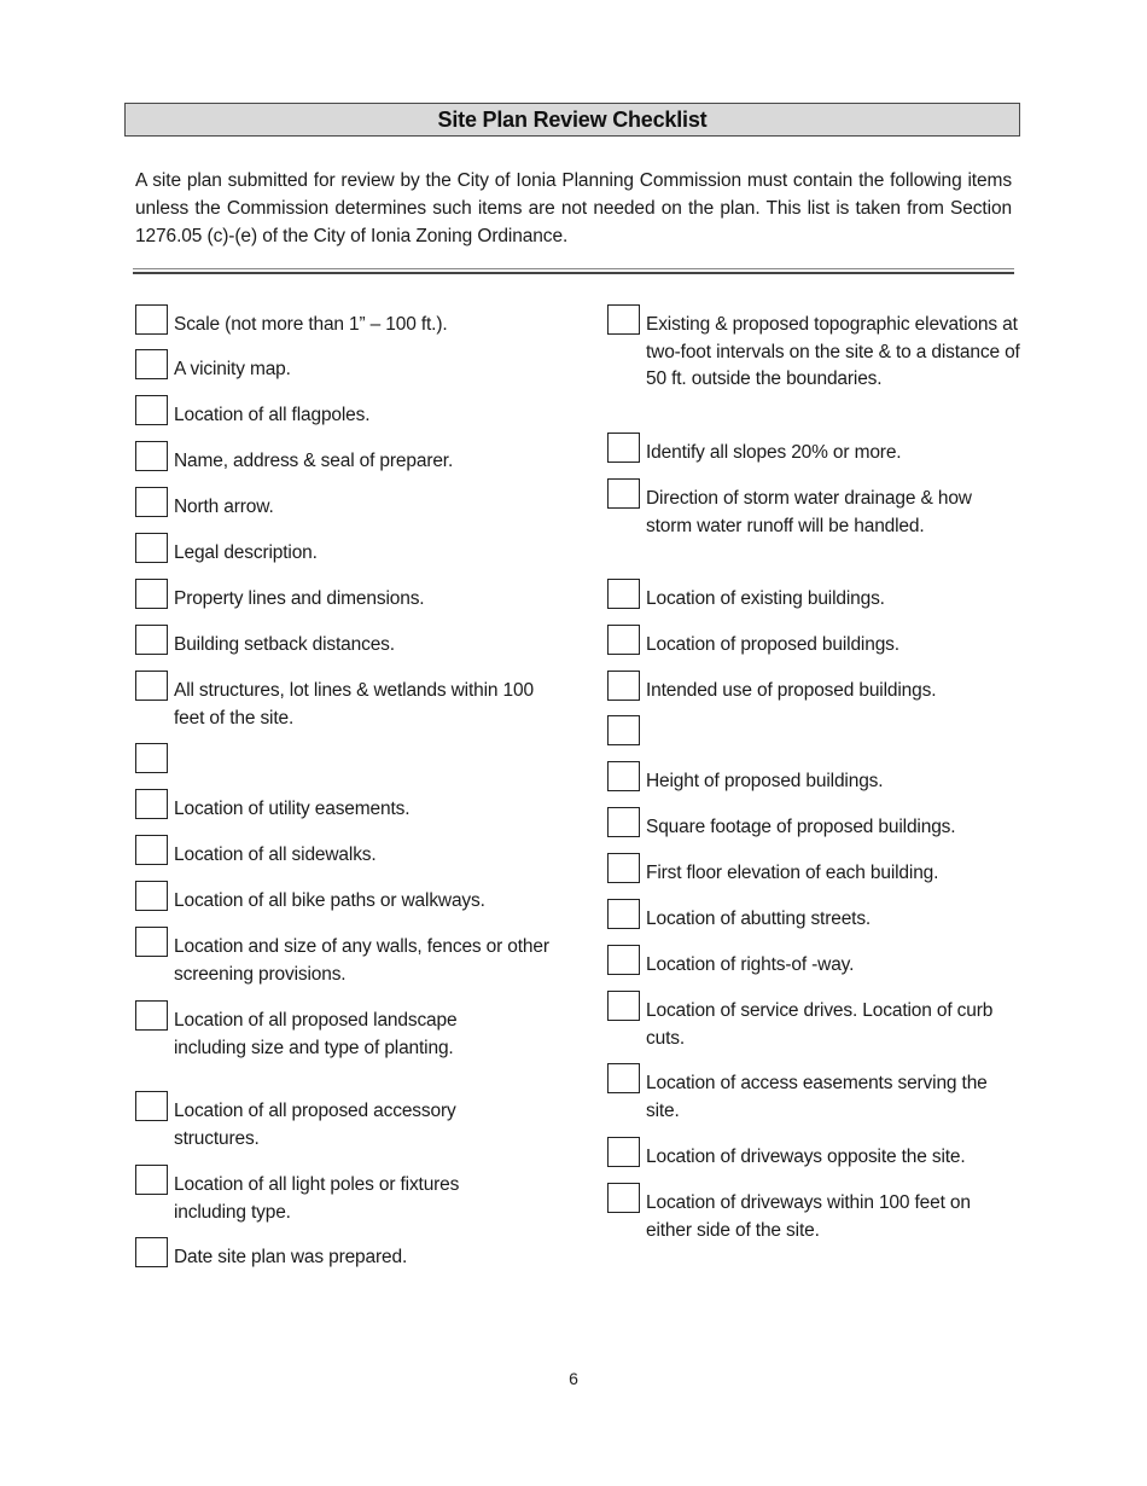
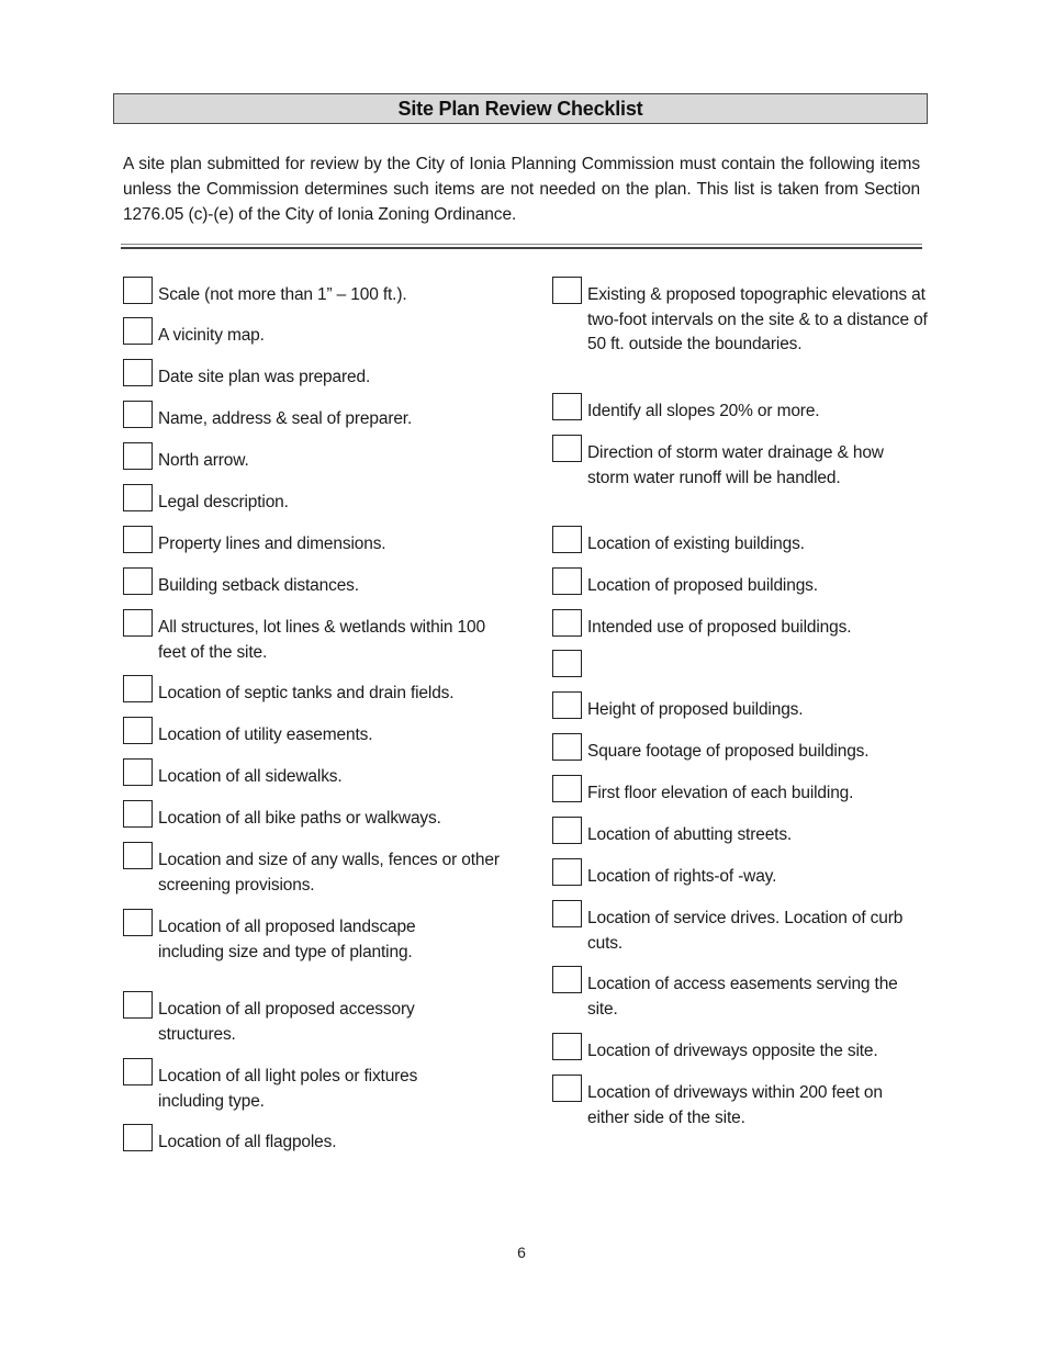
  Site Plan Review Checklist
  A site plan submitted for review by the City of Ionia Planning Commission must contain the following items unless the Commission determines such items are not needed on the plan. This list is taken from Section 1276.05 (c)-(e) of the City of Ionia Zoning Ordinance.
  Scale (not more than 1” – 100 ft.).
  A vicinity map.
- Location of all flagpoles.
+ Date site plan was prepared.
  Name, address & seal of preparer.
  North arrow.
  Legal description.
  Property lines and dimensions.
  Building setback distances.
  All structures, lot lines & wetlands within 100 feet of the site.
+ Location of septic tanks and drain fields.
  Location of utility easements.
  Location of all sidewalks.
  Location of all bike paths or walkways.
  Location and size of any walls, fences or other screening provisions.
  Location of all proposed landscape including size and type of planting.
  Location of all proposed accessory structures.
  Location of all light poles or fixtures including type.
- Date site plan was prepared.
+ Location of all flagpoles.
  Existing & proposed topographic elevations at two-foot intervals on the site & to a distance of 50 ft. outside the boundaries.
  Identify all slopes 20% or more.
  Direction of storm water drainage & how storm water runoff will be handled.
  Location of existing buildings.
  Location of proposed buildings.
  Intended use of proposed buildings.
  Height of proposed buildings.
  Square footage of proposed buildings.
  First floor elevation of each building.
  Location of abutting streets.
  Location of rights-of -way.
  Location of service drives. Location of curb cuts.
  Location of access easements serving the site.
  Location of driveways opposite the site.
- Location of driveways within 100 feet on either side of the site.
+ Location of driveways within 200 feet on either side of the site.
  6
